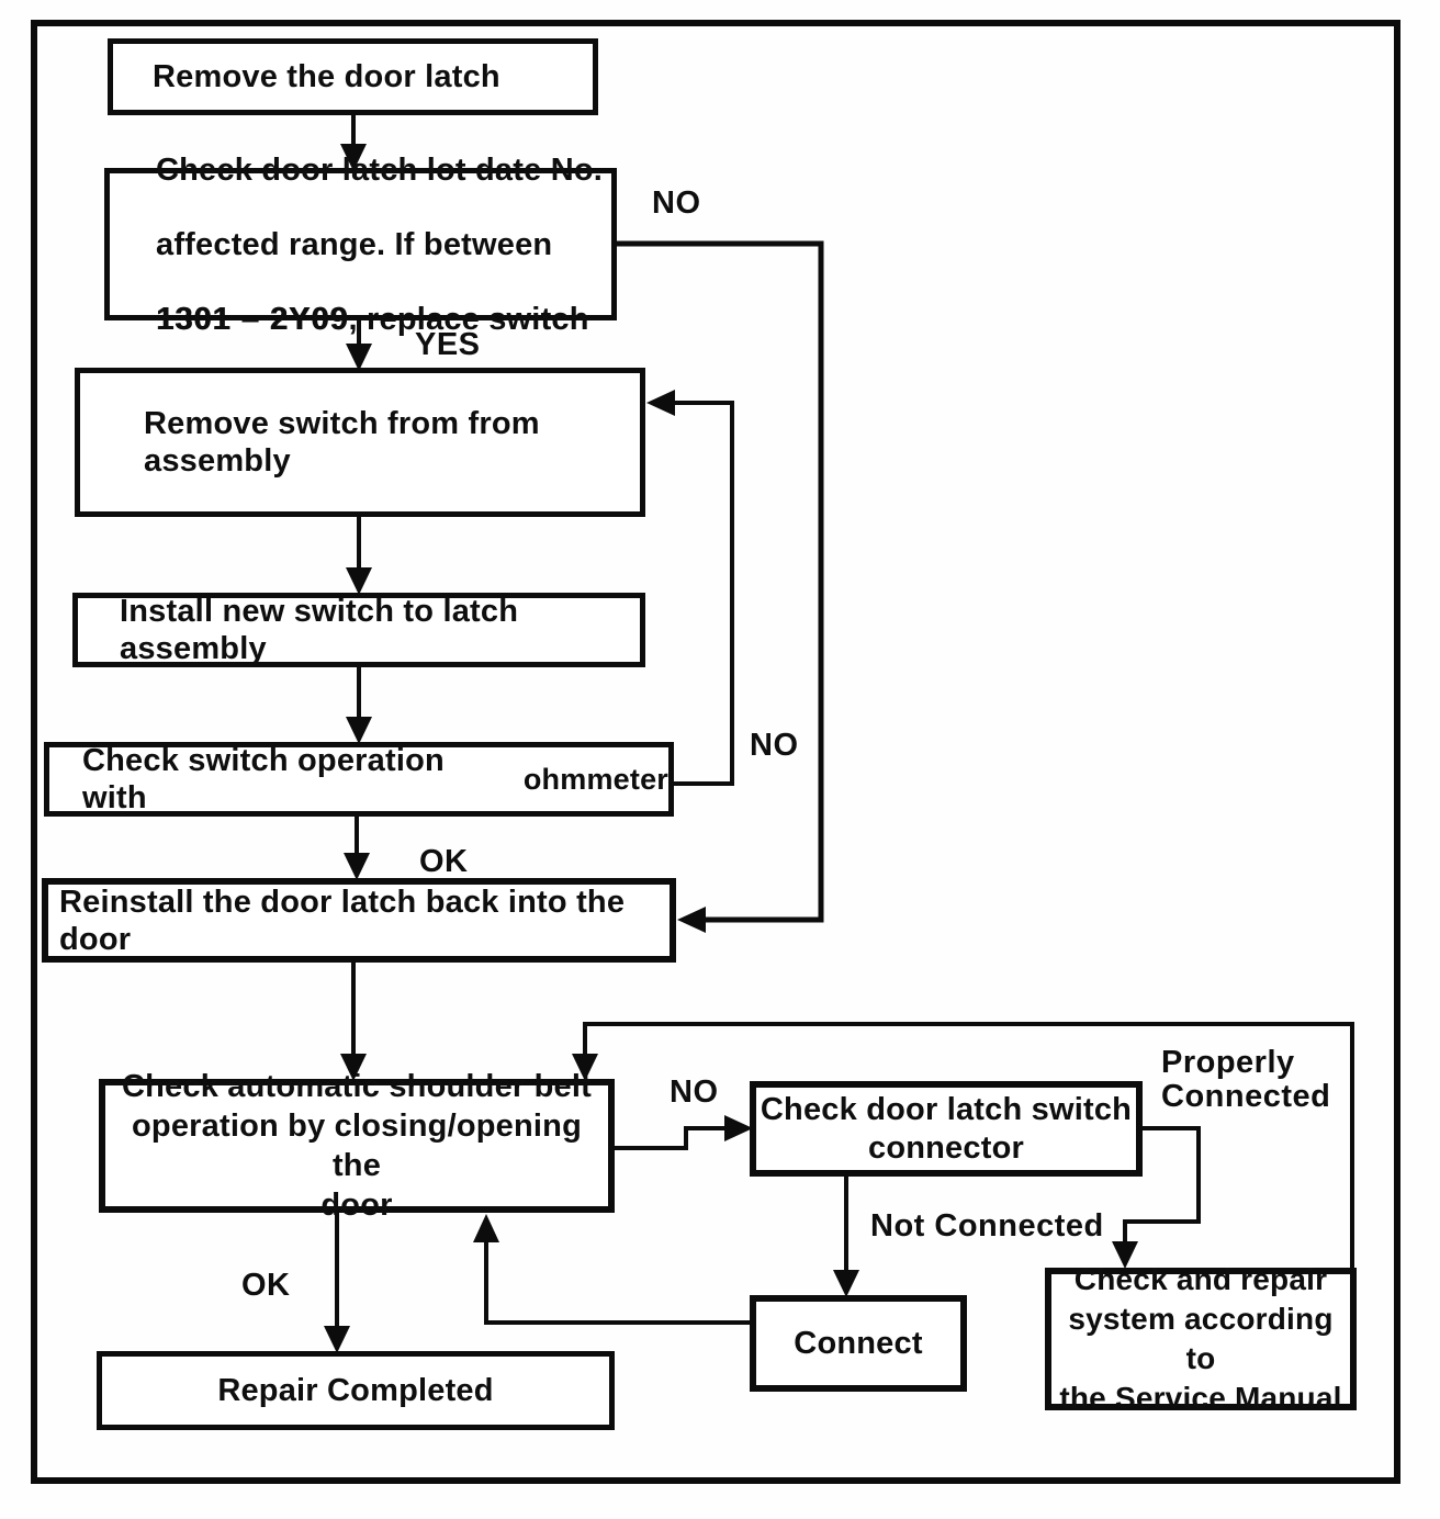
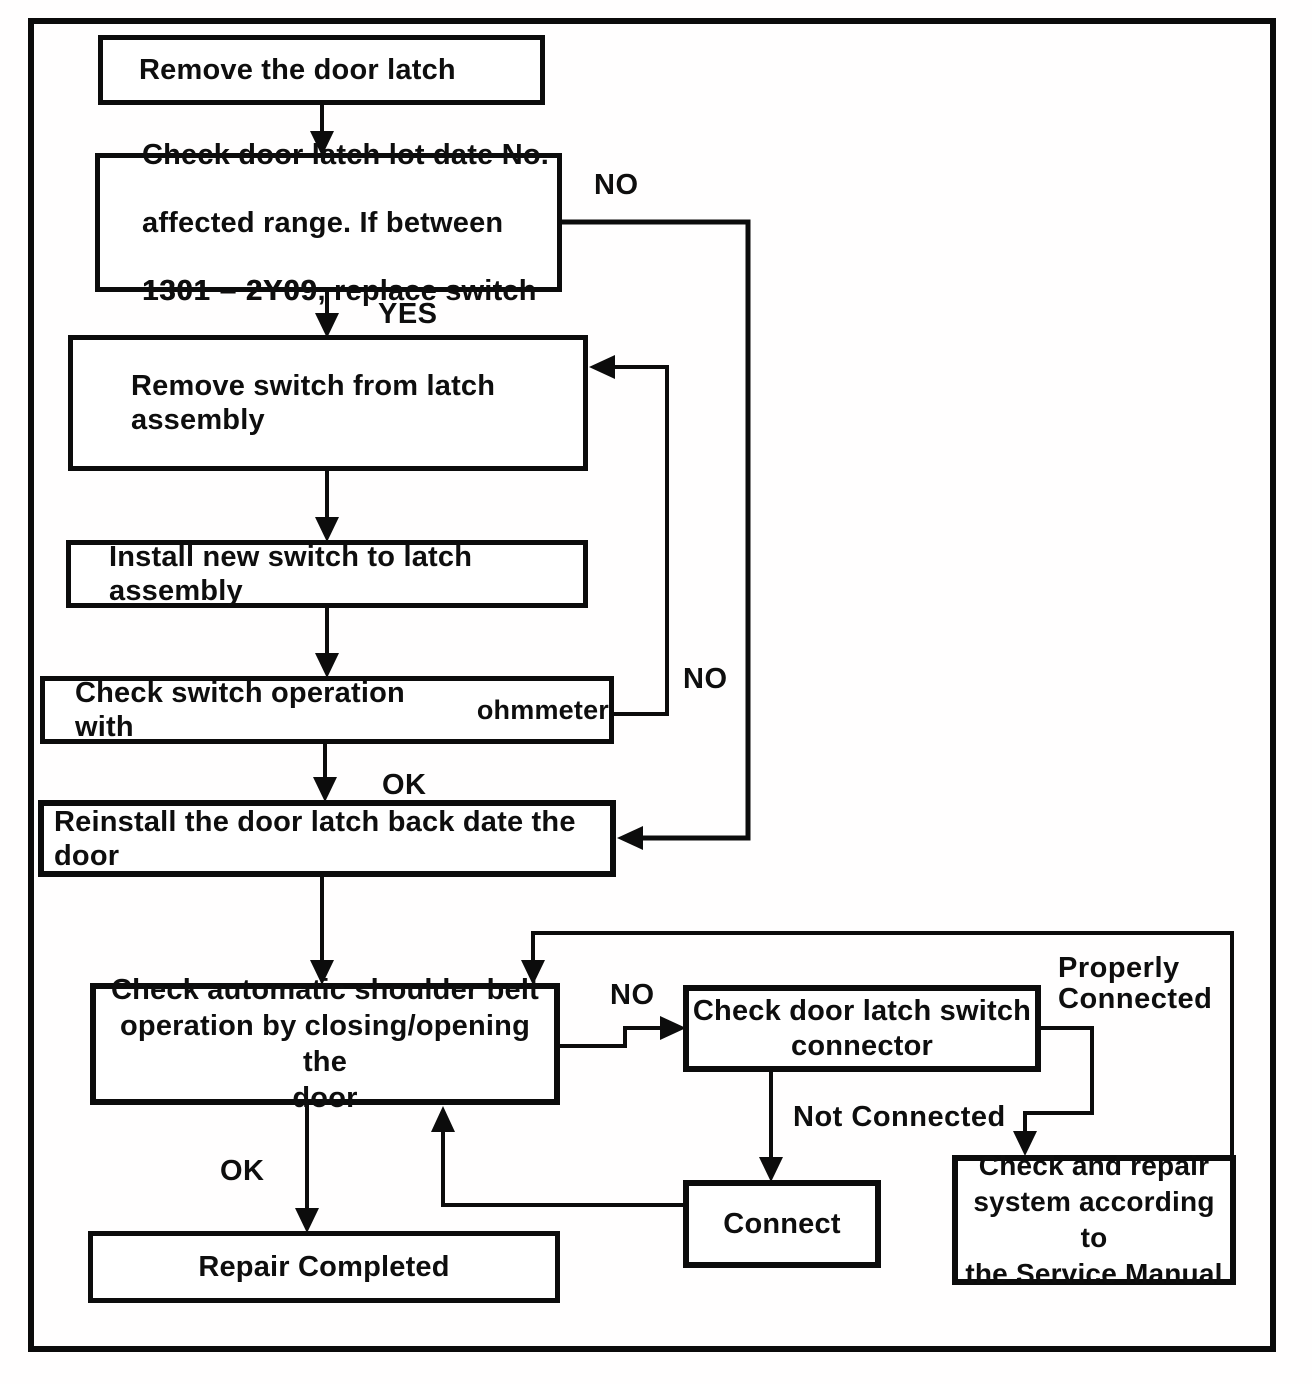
  Remove the door latch
  Check door latch lot date No.
  affected range. If between
  1301 – 2Y09, replace switch
- Remove switch from from assembly
+ Remove switch from latch assembly
  Install new switch to latch assembly
  Check switch operation with
  ohmmeter
- Reinstall the door latch back into the door
+ Reinstall the door latch back date the door
  Check automatic shoulder belt
  operation by closing/opening the
  door
  Check door latch switch
  connector
  Connect
  Check and repair
  system according to
  the Service Manual
  Repair Completed
  NO
  YES
  NO
  OK
  NO
  Properly
  Connected
  Not Connected
  OK
